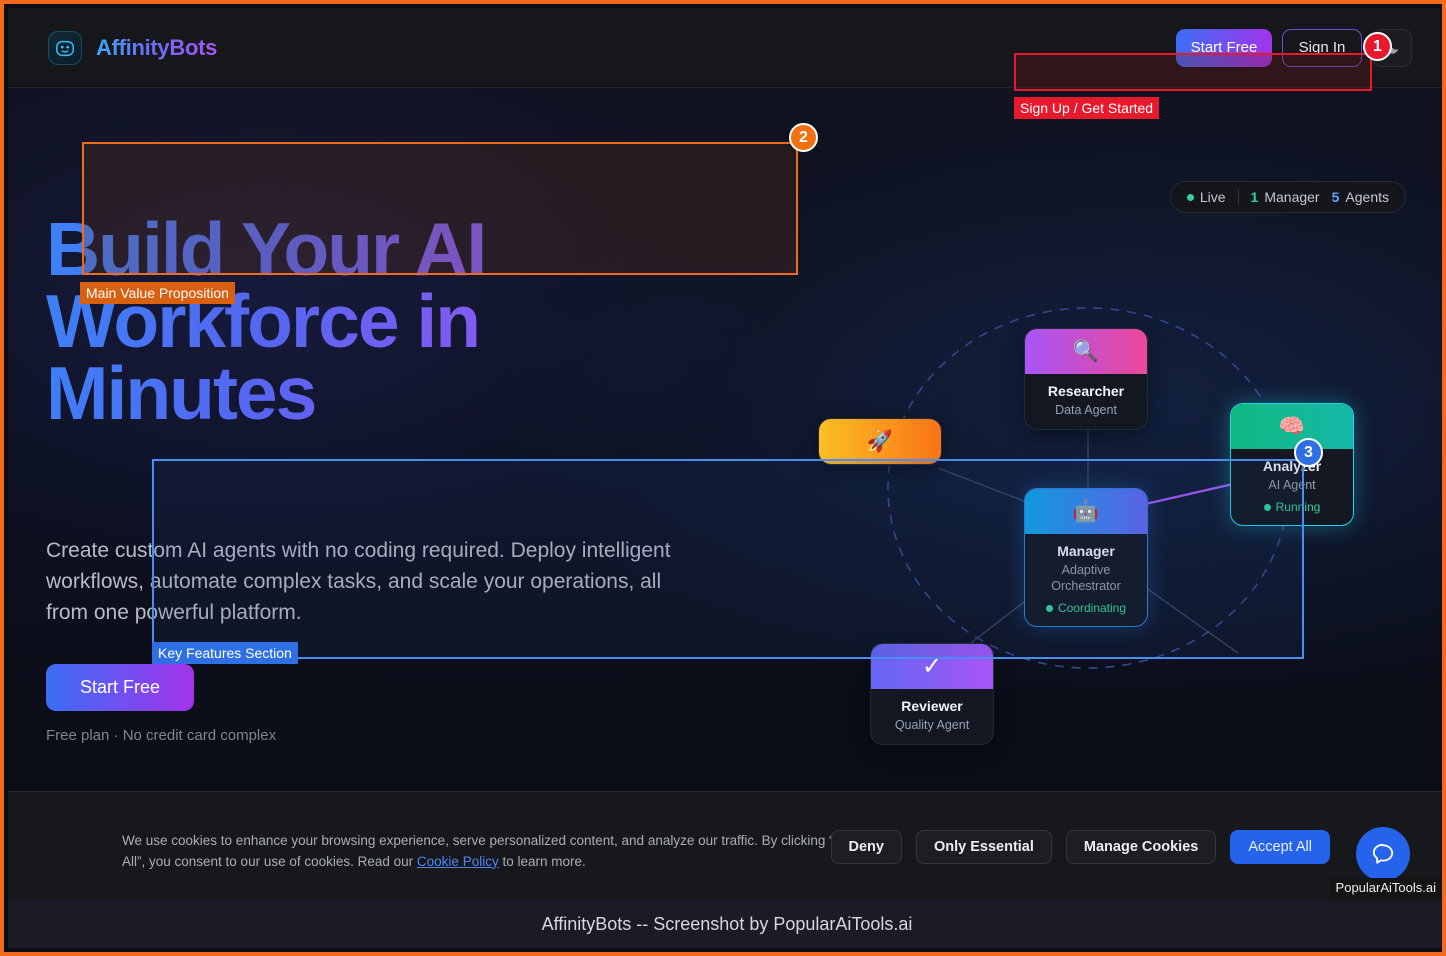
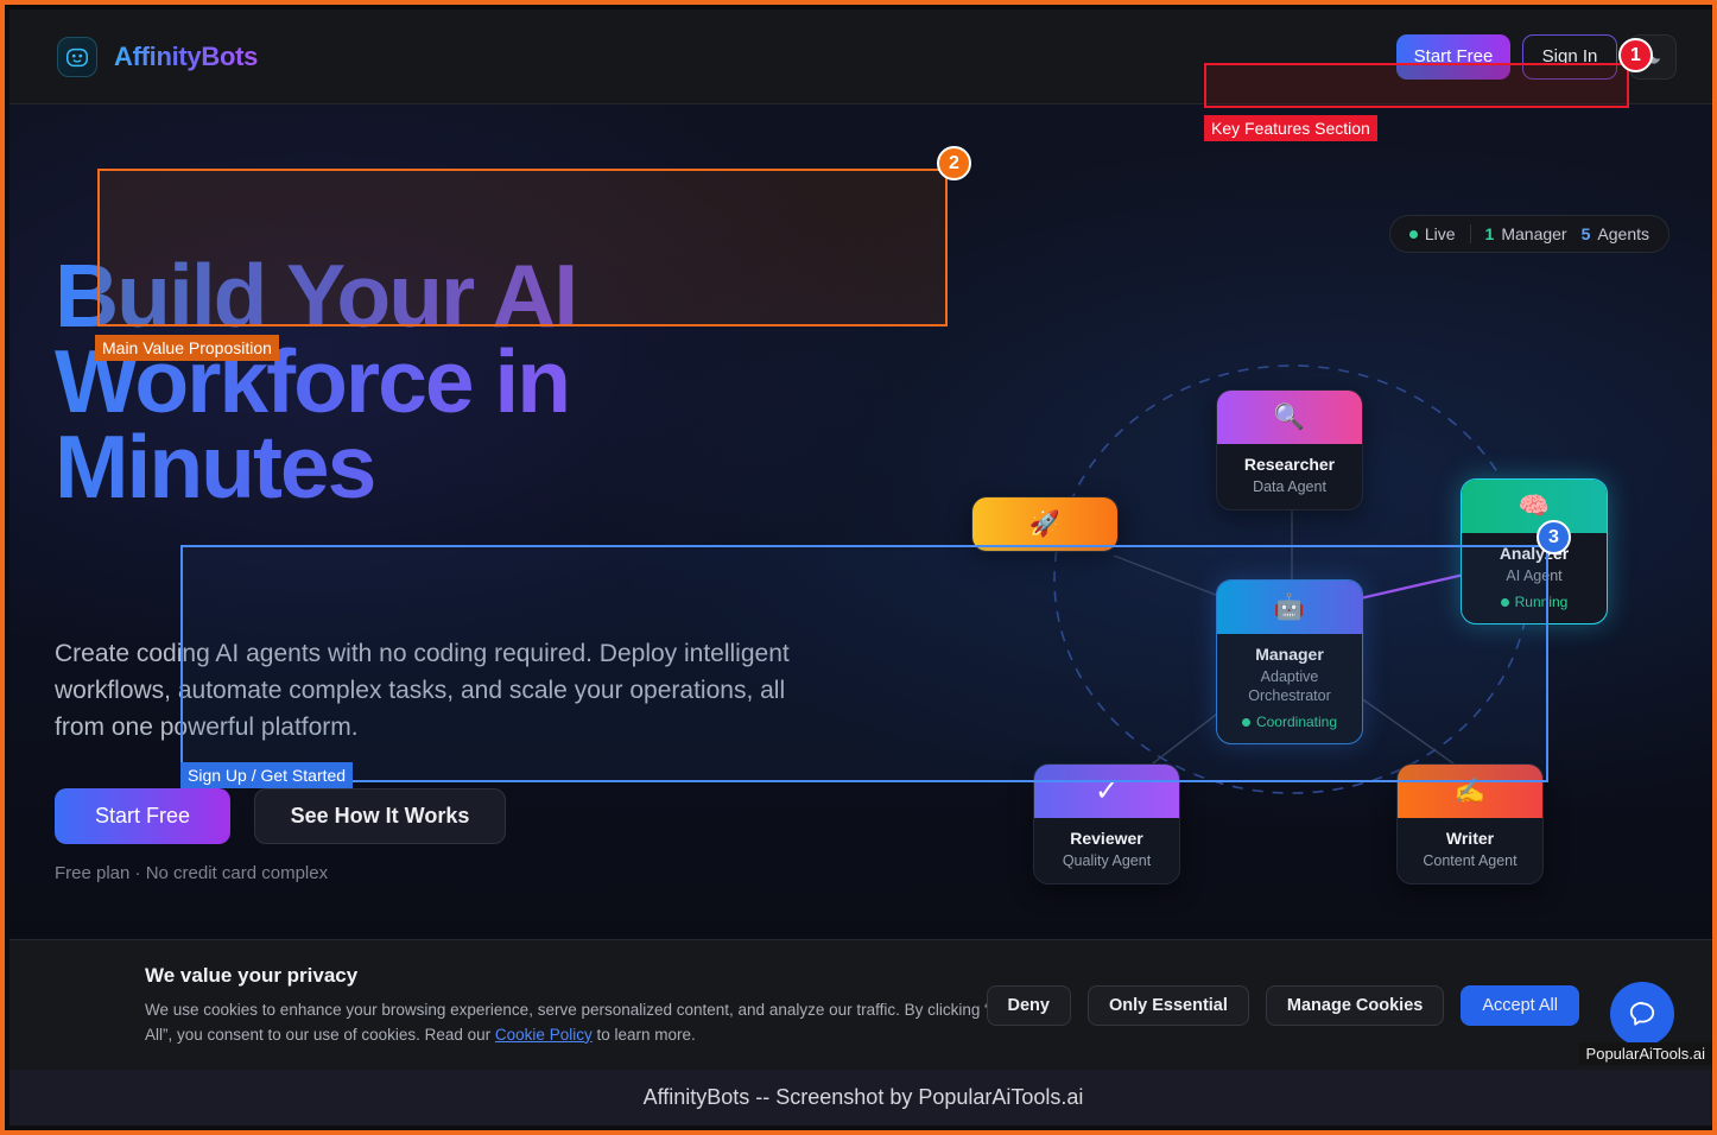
  AffinityBots
  Start Free
  Sign In
  Build Your AI Workforce in Minutes
- Create custom AI agents with no coding required. Deploy intelligent workflows, automate complex tasks, and scale your operations, all from one powerful platform.
+ Create coding AI agents with no coding required. Deploy intelligent workflows, automate complex tasks, and scale your operations, all from one powerful platform.
  Start Free
+ See How It Works
  Free plan · No credit card complex
  Live
  1
  Manager
  5
  Agents
  🔍
  Researcher
  Data Agent
  🚀
  🧠
  Analyr
  AI Agent
  Running
  🤖
  Manager
  Adaptive Orchestrator
  Coordinating
  ✓
  Reviewer
  Quality Agent
+ ✍️
+ Writer
+ Content Agent
+ We value your privacy
  We use cookies to enhance your browsing experience, serve personalized content, and analyze our traffic. By clicking All”, you consent to our use of cookies. Read our Cookie Policy to learn more.
  Deny
  Only Essential
  Manage Cookies
  Accept All
  PopularAiTools.ai
  AffinityBots -- Screenshot by PopularAiTools.ai
- Sign Up / Get Started
+ Key Features Section
  1
  Main Value Proposition
  2
- Key Features Section
+ Sign Up / Get Started
  3
